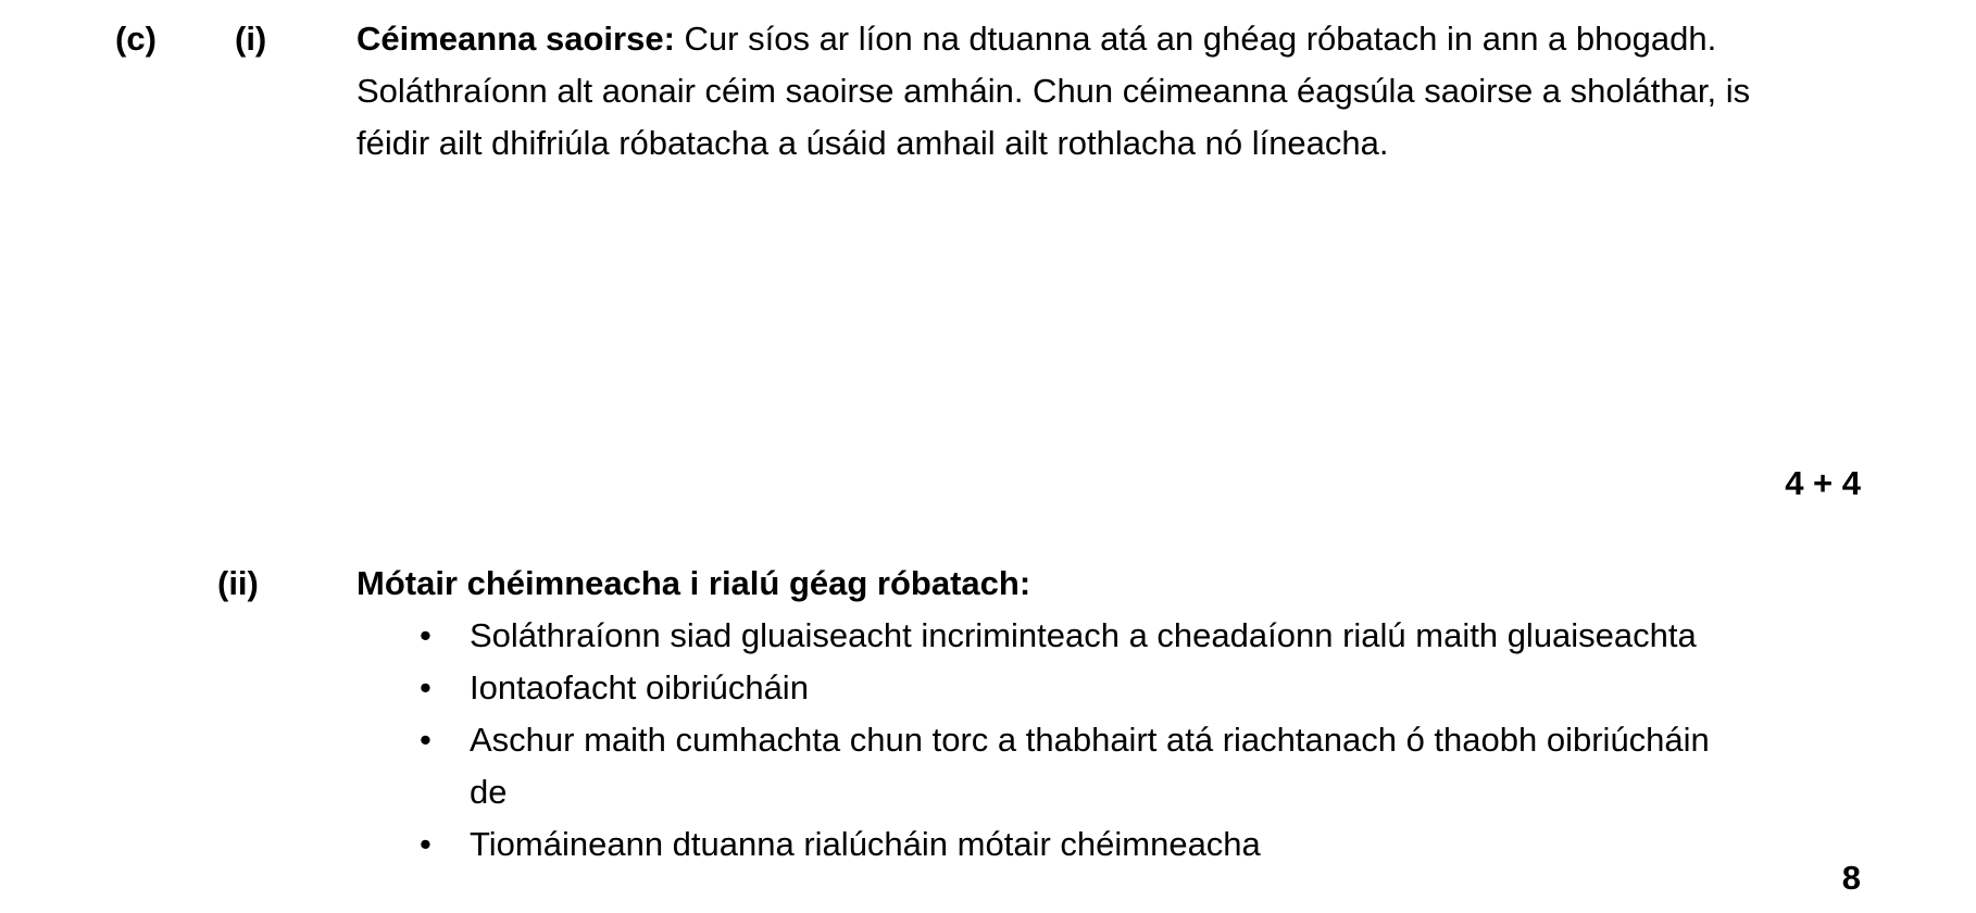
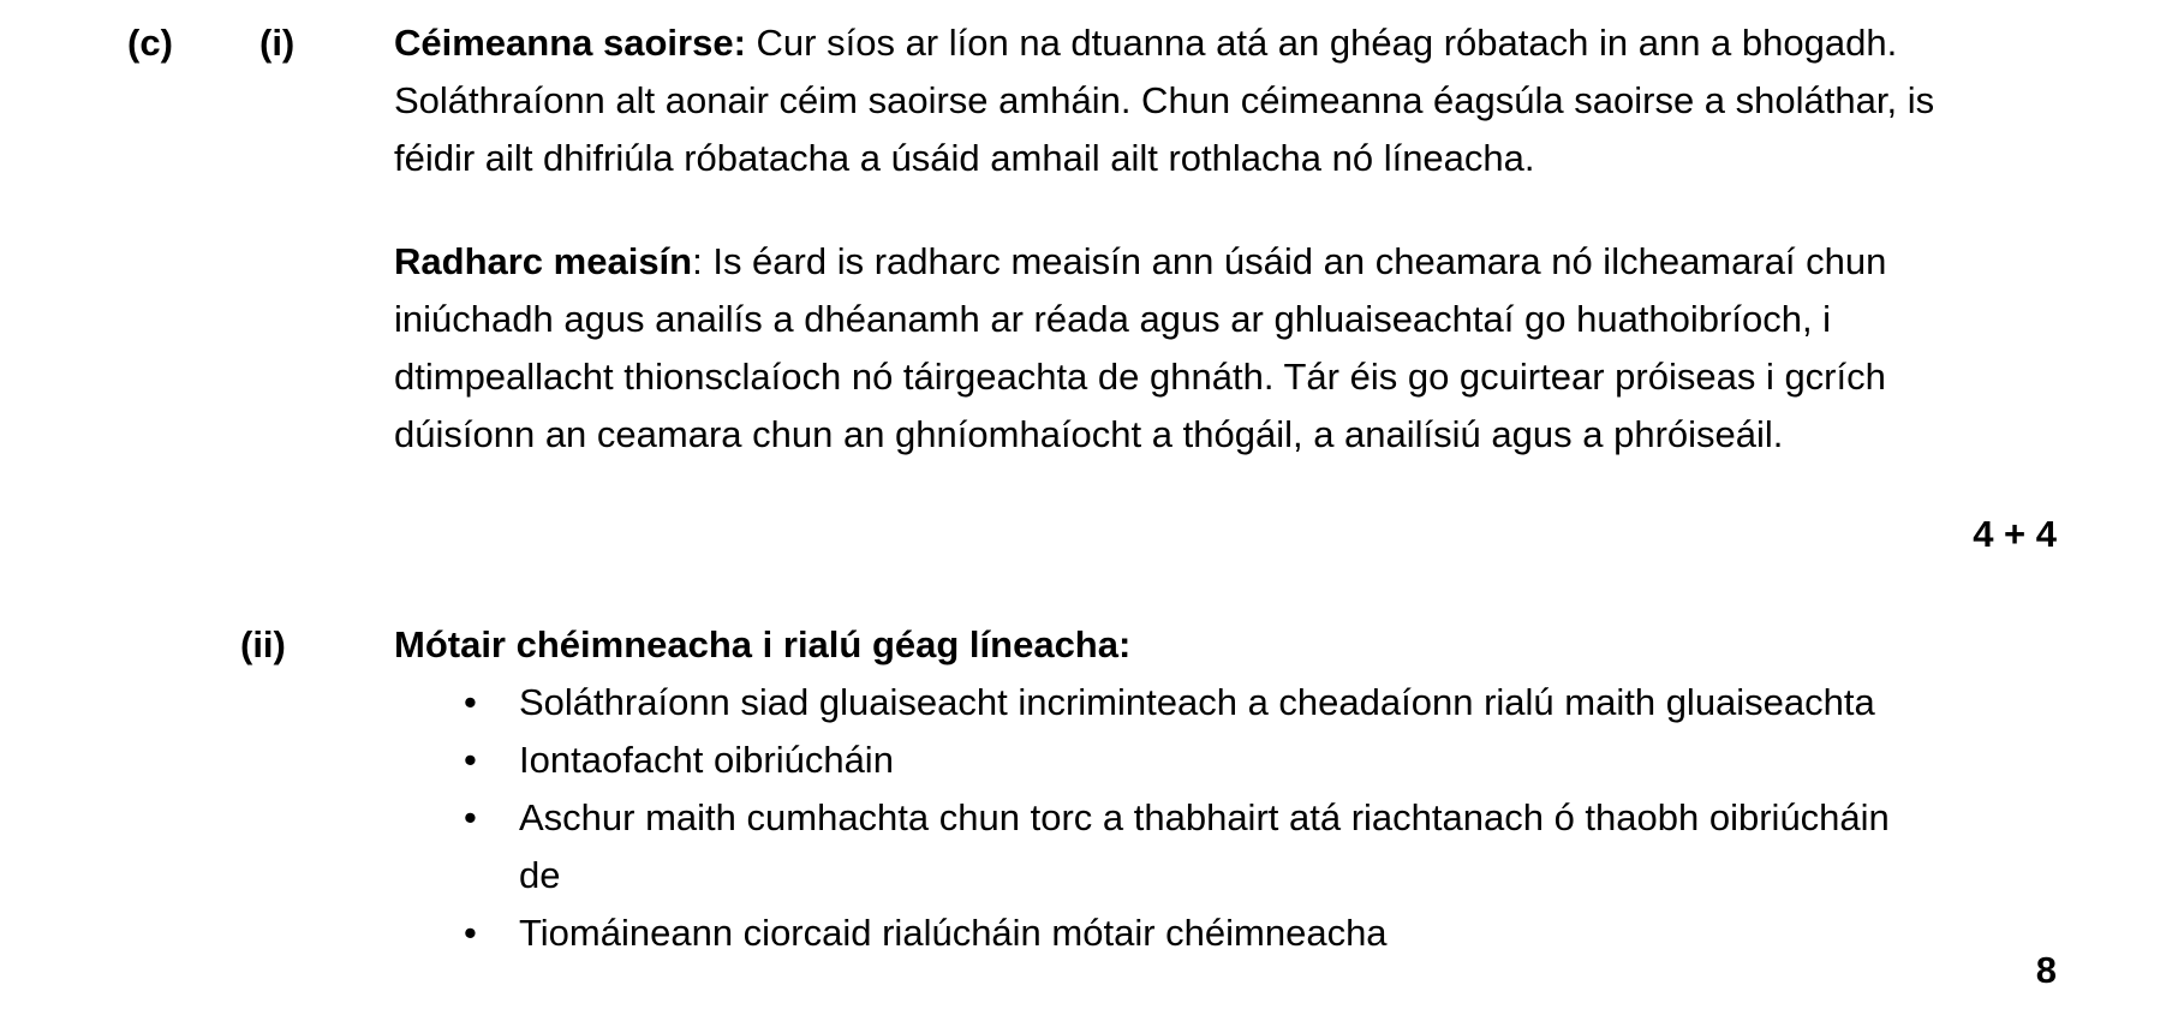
  (c)
  (i)
  Céimeanna saoirse: Cur síos ar líon na dtuanna atá an ghéag róbatach in ann a bhogadh.
  Soláthraíonn alt aonair céim saoirse amháin. Chun céimeanna éagsúla saoirse a sholáthar, is
  féidir ailt dhifriúla róbatacha a úsáid amhail ailt rothlacha nó líneacha.
+ Radharc meaisín: Is éard is radharc meaisín ann úsáid an cheamara nó ilcheamaraí chun
+ iniúchadh agus anailís a dhéanamh ar réada agus ar ghluaiseachtaí go huathoibríoch, i
+ dtimpeallacht thionsclaíoch nó táirgeachta de ghnáth. Tár éis go gcuirtear próiseas i gcrích
+ dúisíonn an ceamara chun an ghníomhaíocht a thógáil, a anailísiú agus a phróiseáil.
  4 + 4
  (ii)
- Mótair chéimneacha i rialú géag róbatach:
+ Mótair chéimneacha i rialú géag líneacha:
  •
  Soláthraíonn siad gluaiseacht incriminteach a cheadaíonn rialú maith gluaiseachta
  •
  Iontaofacht oibriúcháin
  •
  Aschur maith cumhachta chun torc a thabhairt atá riachtanach ó thaobh oibriúcháin
  de
  •
- Tiomáineann dtuanna rialúcháin mótair chéimneacha
+ Tiomáineann ciorcaid rialúcháin mótair chéimneacha
  8
